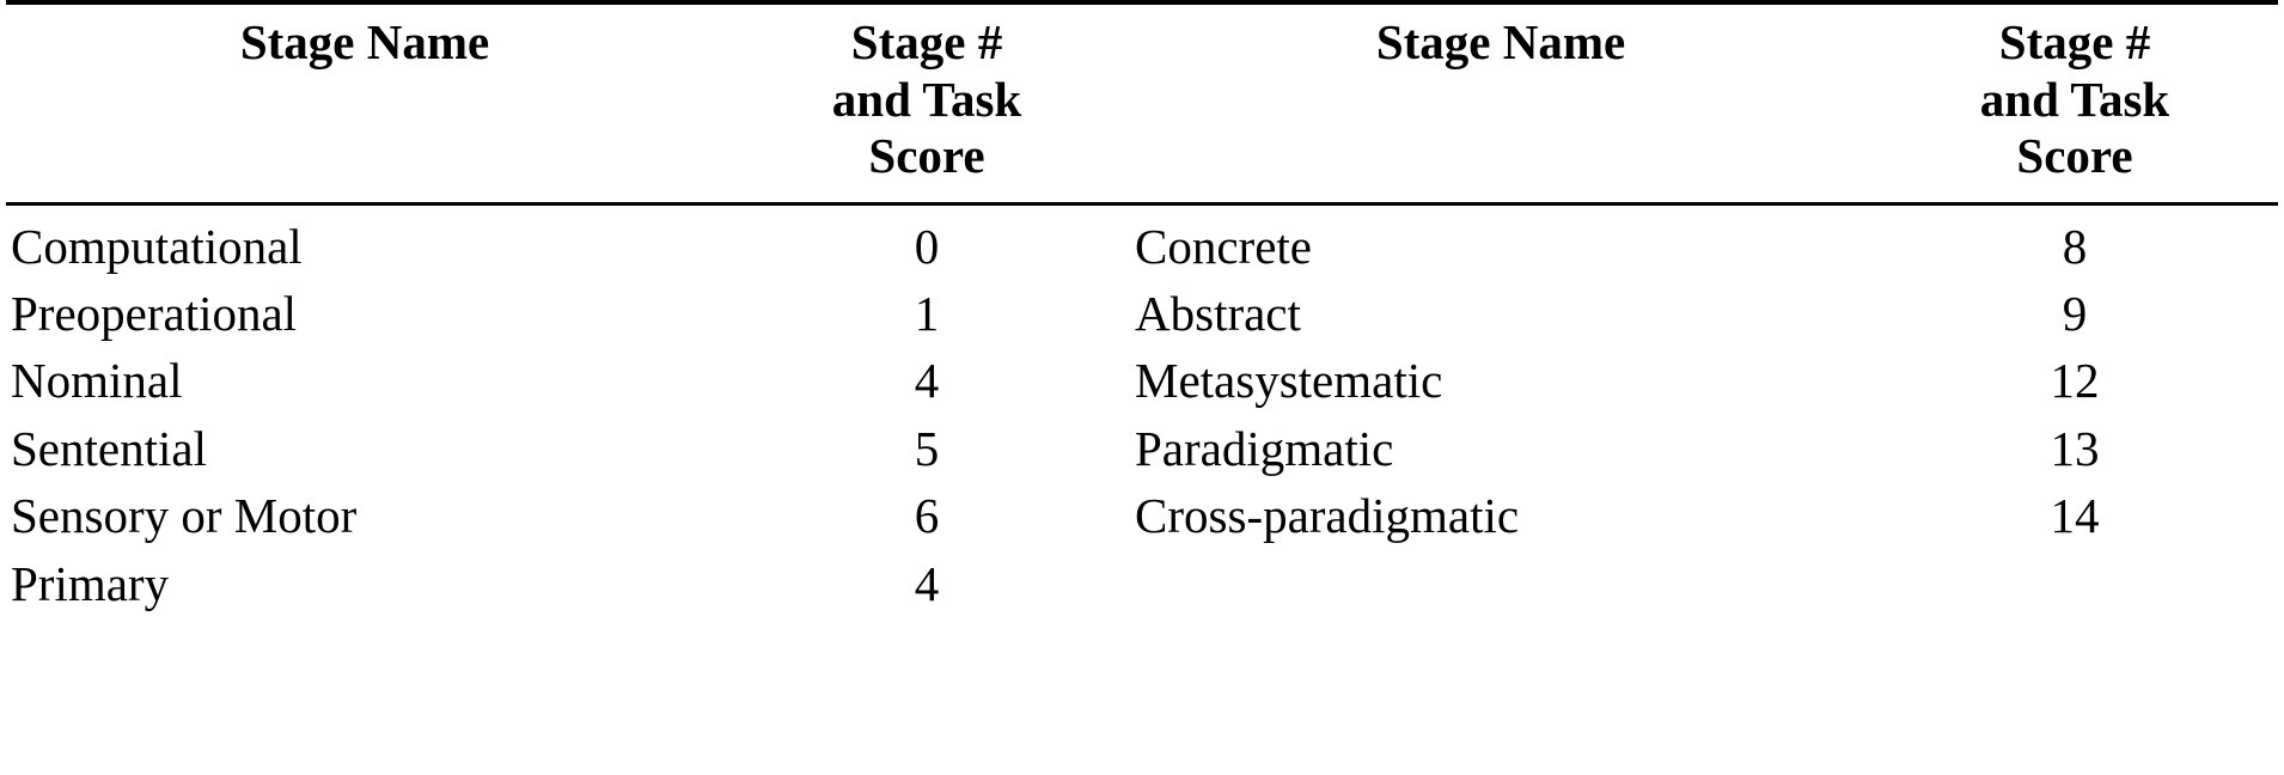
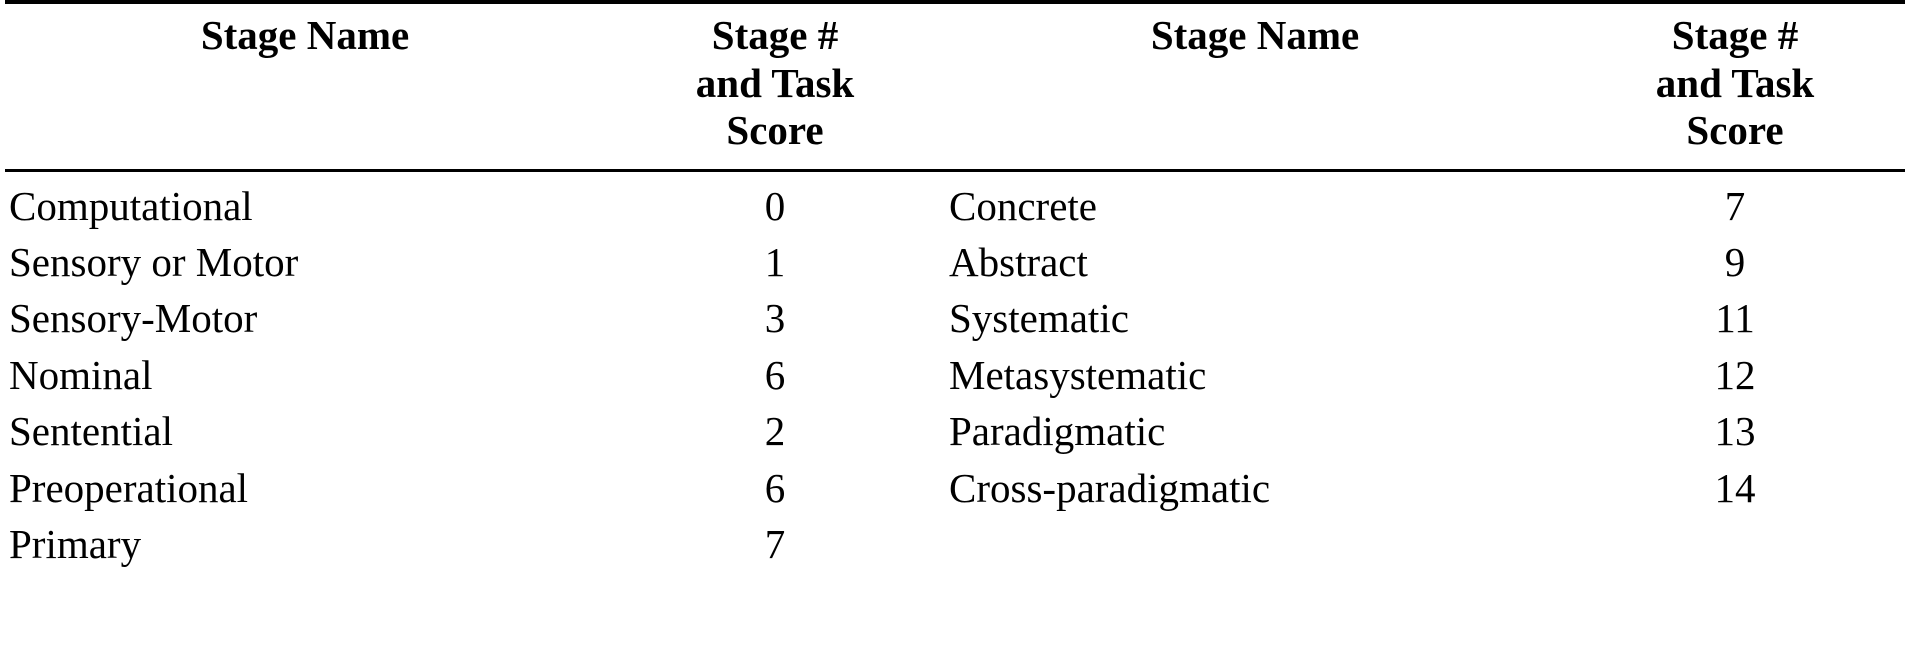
  Stage Name	Stage # and Task Score	Stage Name	Stage # and Task Score
- Computational	0	Concrete	8
+ Computational	0	Concrete	7
- Preoperational	1	Abstract	9
+ Sensory or Motor	1	Abstract	9
+ Sensory-Motor	3	Systematic	11
- Nominal	4	Metasystematic	12
+ Nominal	6	Metasystematic	12
- Sentential	5	Paradigmatic	13
+ Sentential	2	Paradigmatic	13
- Sensory or Motor	6	Cross-paradigmatic	14
+ Preoperational	6	Cross-paradigmatic	14
- Primary	4
+ Primary	7
